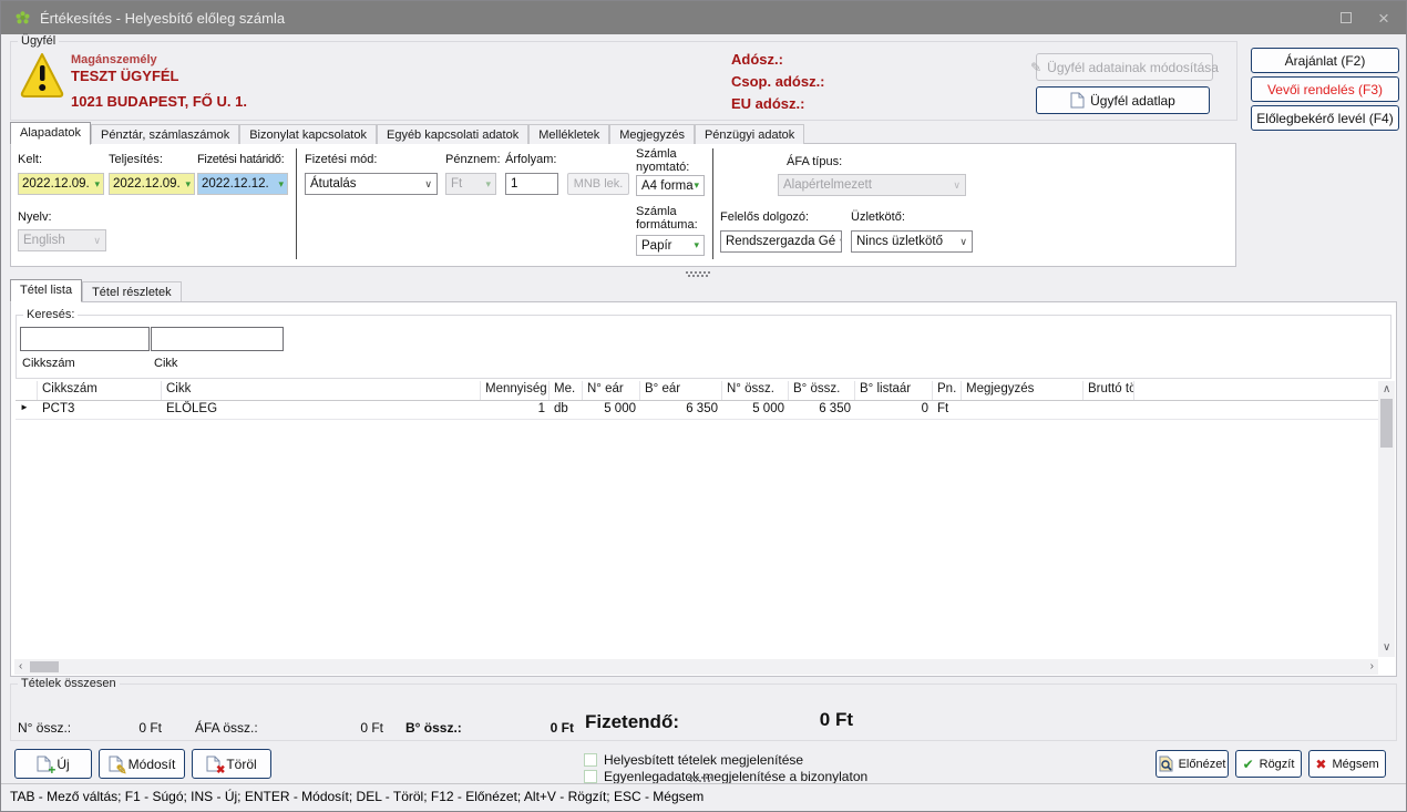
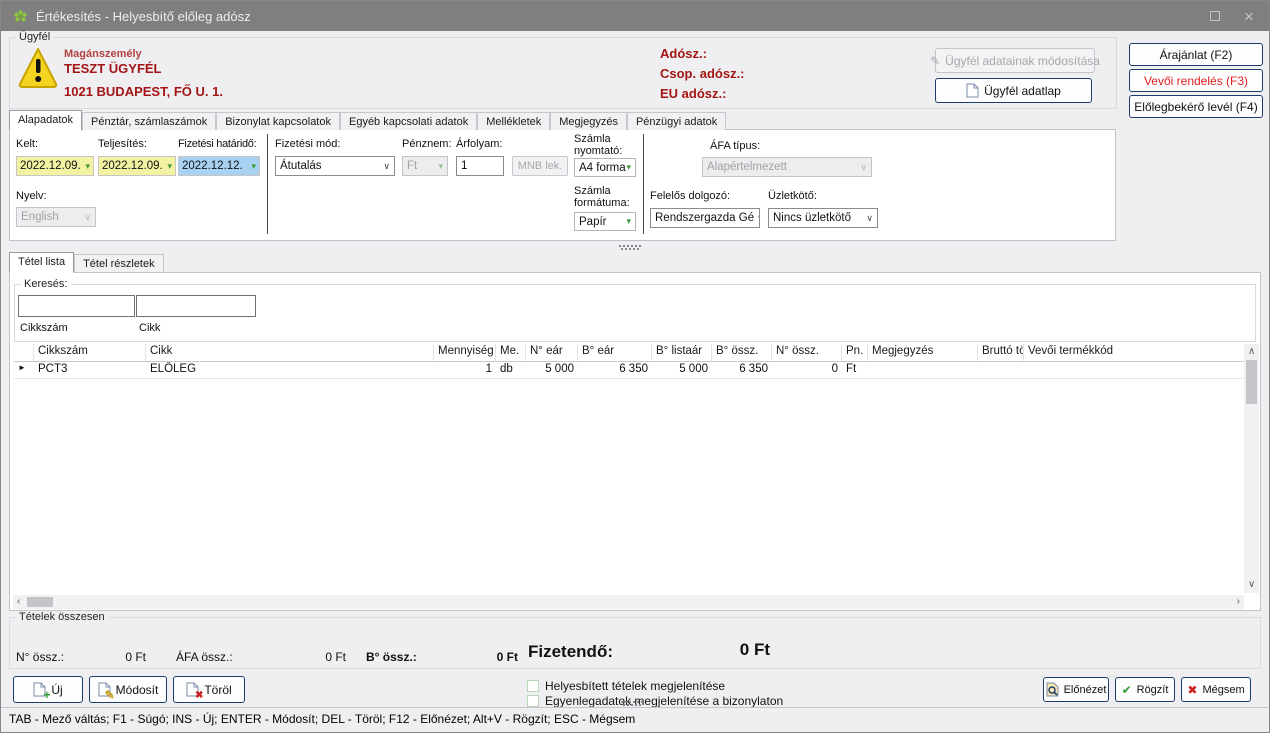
- Értékesítés - Helyesbítő előleg számla
+ Értékesítés - Helyesbítő előleg adósz
  ×
  Ügyfél
  Magánszemély
  TESZT ÜGYFÉL
  1021 BUDAPEST, FŐ U. 1.
  Adósz.:
  Csop. adósz.:
  EU adósz.:
  ✎
  Ügyfél adatainak módosítása
  Ügyfél adatlap
  Árajánlat (F2)
  Vevői rendelés (F3)
  Előlegbekérő levél (F4)
  Alapadatok
  Pénztár, számlaszámok
  Bizonylat kapcsolatok
  Egyéb kapcsolati adatok
  Mellékletek
  Megjegyzés
  Pénzügyi adatok
  Kelt:
  2022.12.09.
  ▾
  Teljesítés:
  2022.12.09.
  ▾
  Fizetési határidő:
  2022.12.12.
  ▾
  Fizetési mód:
  Átutalás
  ∨
  Pénznem:
  Ft
  ▾
  Árfolyam:
  1
  MNB lek.
  Számla nyomtató:
  A4 forma
  ▾
  ÁFA típus:
  Alapértelmezett
  ∨
  Nyelv:
  English
  ∨
  Számla formátuma:
  Papír
  ▾
  Felelős dolgozó:
  Rendszergazda Gé
  Üzletkötő:
  Nincs üzletkötő
  ∨
  Tétel lista
  Tétel részletek
  Keresés:
  Cikkszám
  Cikk
  Cikkszám
  Cikk
  Mennyiség
  Me.
  N° eár
  B° eár
- N° össz.
+ B° listaár
  B° össz.
- B° listaár
+ N° össz.
  Pn.
  Megjegyzés
  Bruttó tö
+ Vevői termékkód
  ►
  PCT3
  ELŐLEG
  1
  db
  5 000
  6 350
  5 000
  6 350
  0
  Ft
  ∧
  ∨
  ‹
  ›
  Tételek összesen
  N° össz.:
  0 Ft
  ÁFA össz.:
  0 Ft
  B° össz.:
  0 Ft
  Fizetendő:
  0 Ft
  +
  Új
  ✎
  Módosít
  ✖
  Töröl
  Helyesbített tételek megjelenítése
  Egyenlegadatk megjelenítése a bizonylaton
  Előnézet
  ✔
  Rögzít
  ✖
  Mégsem
  TAB - Mező váltás; F1 - Súgó; INS - Új; ENTER - Módosít; DEL - Töröl; F12 - Előnézet; Alt+V - Rögzít; ESC - Mégsem
